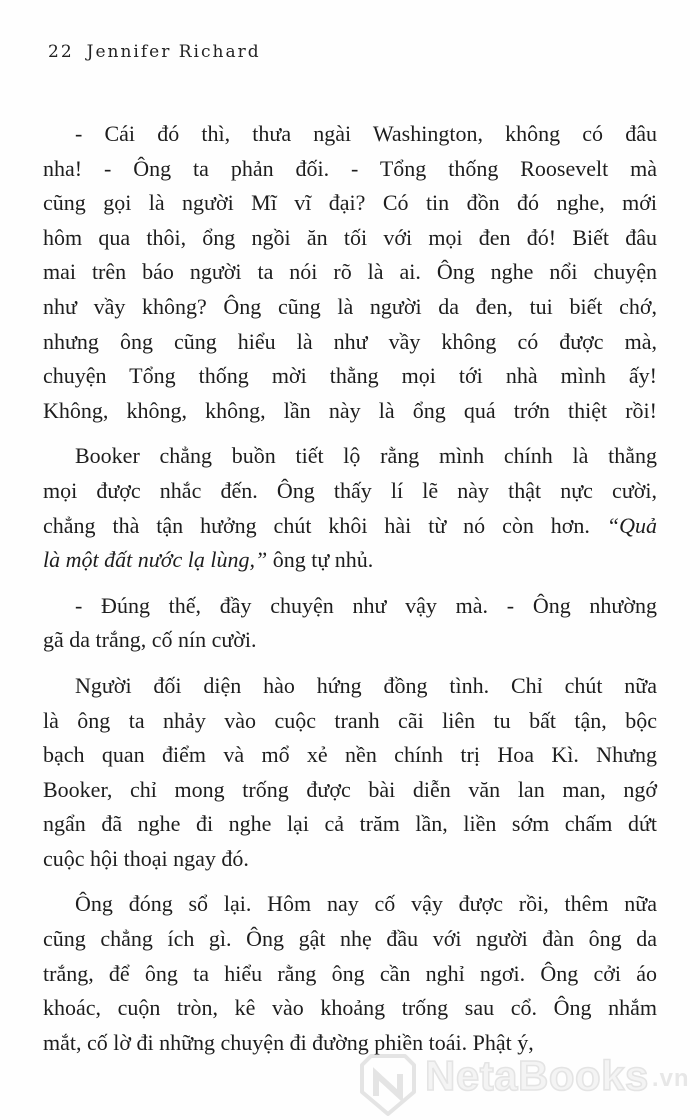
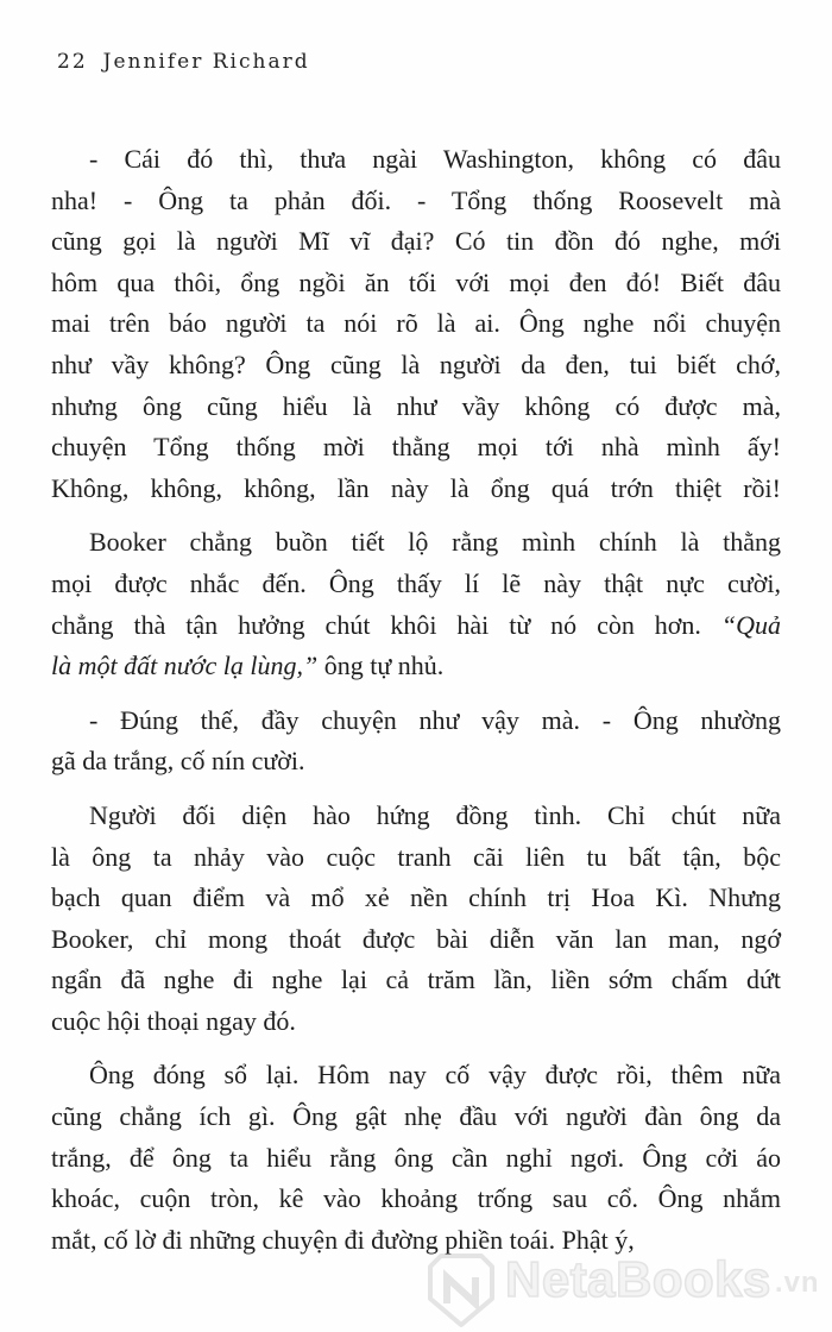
  22
  Jennifer Richard
  NetaBooks
  - Cái đó thì, thưa ngài Washington, không có đâu
  nha! - Ông ta phản đối. - Tổng thống Roosevelt mà
  cũng gọi là người Mĩ vĩ đại? Có tin đồn đó nghe, mới
  hôm qua thôi, ổng ngồi ăn tối với mọi đen đó! Biết đâu
  mai trên báo người ta nói rõ là ai. Ông nghe nổi chuyện
  như vầy không? Ông cũng là người da đen, tui biết chớ,
  nhưng ông cũng hiểu là như vầy không có được mà,
  chuyện Tổng thống mời thằng mọi tới nhà mình ấy!
  Không, không, không, lần này là ổng quá trớn thiệt rồi!
  Booker chẳng buồn tiết lộ rằng mình chính là thằng
  mọi được nhắc đến. Ông thấy lí lẽ này thật nực cười,
  chẳng thà tận hưởng chút khôi hài từ nó còn hơn. “Quả
  là một đất nước lạ lùng,” ông tự nhủ.
  - Đúng thế, đầy chuyện như vậy mà. - Ông nhường
  gã da trắng, cố nín cười.
  Người đối diện hào hứng đồng tình. Chỉ chút nữa
  là ông ta nhảy vào cuộc tranh cãi liên tu bất tận, bộc
  bạch quan điểm và mổ xẻ nền chính trị Hoa Kì. Nhưng
- Booker, chỉ mong trống được bài diễn văn lan man, ngớ
+ Booker, chỉ mong thoát được bài diễn văn lan man, ngớ
  ngẩn đã nghe đi nghe lại cả trăm lần, liền sớm chấm dứt
  cuộc hội thoại ngay đó.
  Ông đóng sổ lại. Hôm nay cố vậy được rồi, thêm nữa
  cũng chẳng ích gì. Ông gật nhẹ đầu với người đàn ông da
  trắng, để ông ta hiểu rằng ông cần nghỉ ngơi. Ông cởi áo
  khoác, cuộn tròn, kê vào khoảng trống sau cổ. Ông nhắm
  mắt, cố lờ đi những chuyện đi đường phiền toái. Phật ý,
